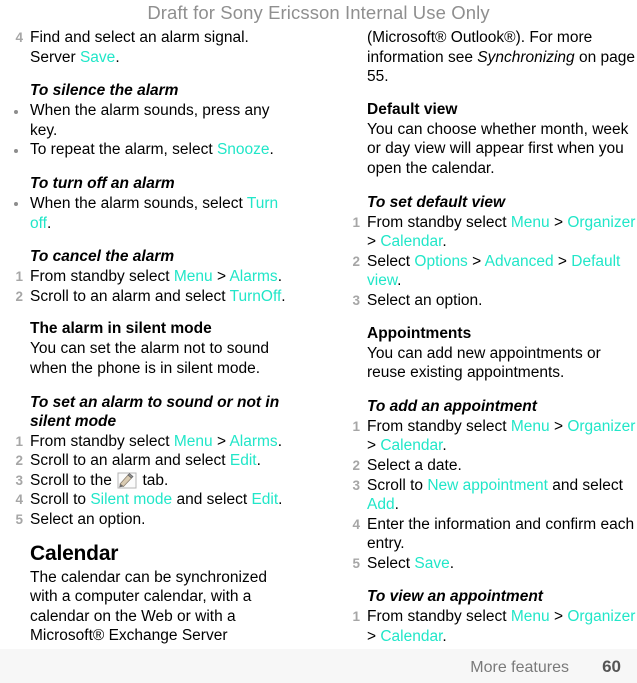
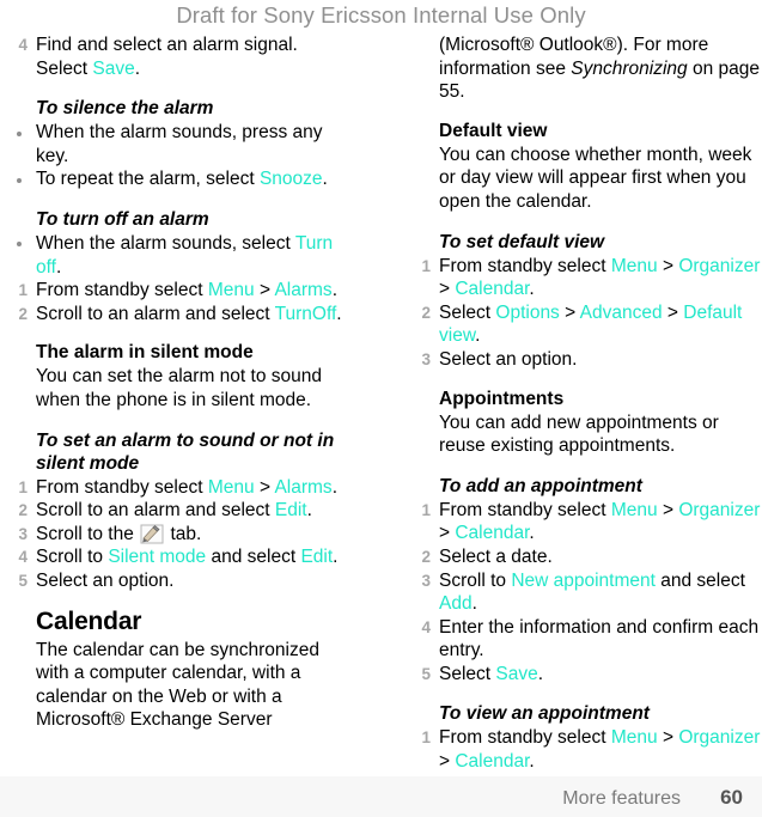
  Draft for Sony Ericsson Internal Use Only
  4
- Find and select an alarm signal. Server Save.
+ Find and select an alarm signal. Select Save.
  To silence the alarm
  When the alarm sounds, press any key.
  To repeat the alarm, select Snooze.
  To turn off an alarm
  When the alarm sounds, select Turn off.
- To cancel the alarm
  1
  From standby select Menu > Alarms.
  2
  Scroll to an alarm and select TurnOff.
  The alarm in silent mode
  You can set the alarm not to sound when the phone is in silent mode.
  To set an alarm to sound or not in silent mode
  1
  From standby select Menu > Alarms.
  2
  Scroll to an alarm and select Edit.
  3
  Scroll to the tab.
  4
  Scroll to Silent mode and select Edit.
  5
  Select an option.
  Calendar
  The calendar can be synchronized with a computer calendar, with a calendar on the Web or with a Microsoft® Exchange Server
  (Microsoft® Outlook®). For more information see Synchronizing on page 55.
  Default view
  You can choose whether month, week or day view will appear first when you open the calendar.
  To set default view
  1
  From standby select Menu > Organizer > Calendar.
  2
  Select Options > Advanced > Default view.
  3
  Select an option.
  Appointments
  You can add new appointments or reuse existing appointments.
  To add an appointment
  1
  From standby select Menu > Organizer > Calendar.
  2
  Select a date.
  3
  Scroll to New appointment and select Add.
  4
  Enter the information and confirm each entry.
  5
  Select Save.
  To view an appointment
  1
  From standby select Menu > Organizer > Calendar.
  More features
  60
